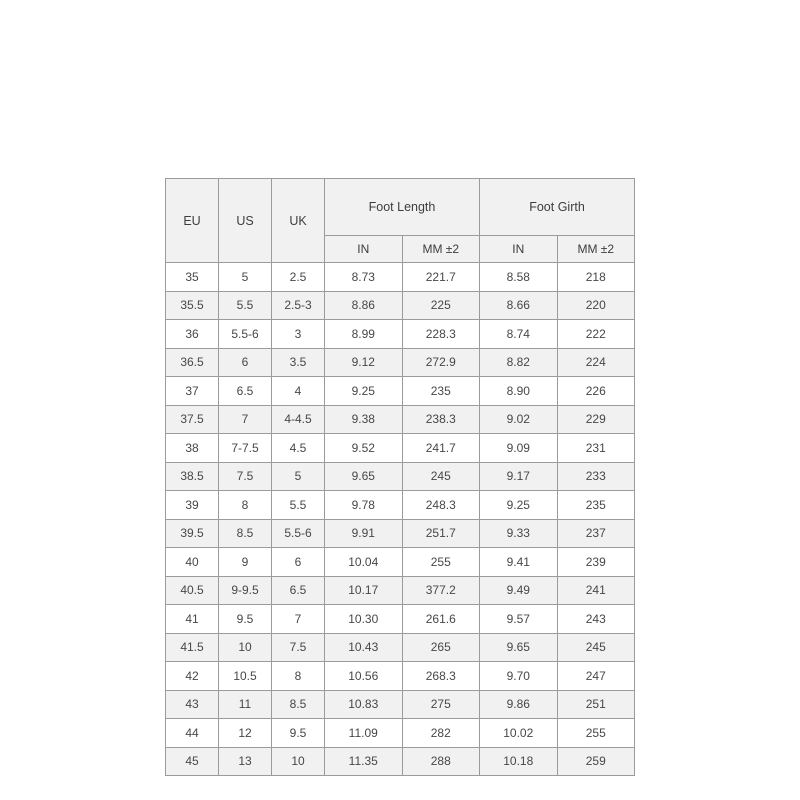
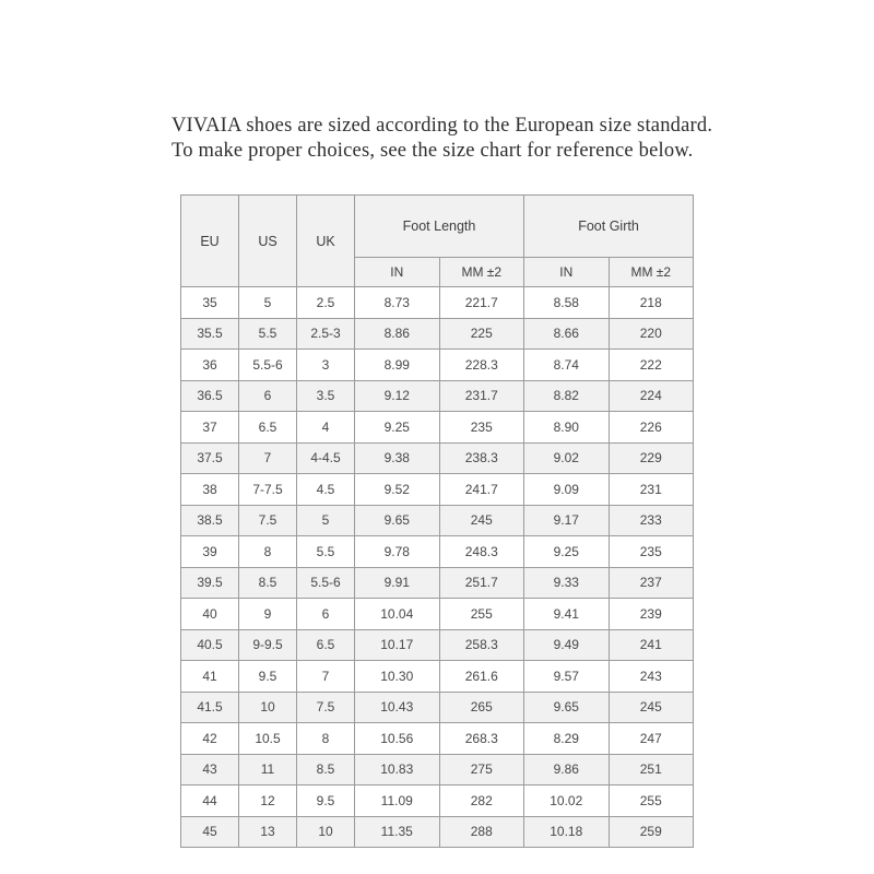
+ VIVAIA shoes are sized according to the European size standard.
+ To make proper choices, see the size chart for reference below.
  EU	US	UK	Foot Length	Foot Girth
  IN	MM ±2	IN	MM ±2
  35	5	2.5	8.73	221.7	8.58	218
  35.5	5.5	2.5-3	8.86	225	8.66	220
  36	5.5-6	3	8.99	228.3	8.74	222
- 36.5	6	3.5	9.12	272.9	8.82	224
+ 36.5	6	3.5	9.12	231.7	8.82	224
  37	6.5	4	9.25	235	8.90	226
  37.5	7	4-4.5	9.38	238.3	9.02	229
  38	7-7.5	4.5	9.52	241.7	9.09	231
  38.5	7.5	5	9.65	245	9.17	233
  39	8	5.5	9.78	248.3	9.25	235
  39.5	8.5	5.5-6	9.91	251.7	9.33	237
  40	9	6	10.04	255	9.41	239
- 40.5	9-9.5	6.5	10.17	377.2	9.49	241
+ 40.5	9-9.5	6.5	10.17	258.3	9.49	241
  41	9.5	7	10.30	261.6	9.57	243
  41.5	10	7.5	10.43	265	9.65	245
- 42	10.5	8	10.56	268.3	9.70	247
+ 42	10.5	8	10.56	268.3	8.29	247
  43	11	8.5	10.83	275	9.86	251
  44	12	9.5	11.09	282	10.02	255
  45	13	10	11.35	288	10.18	259
